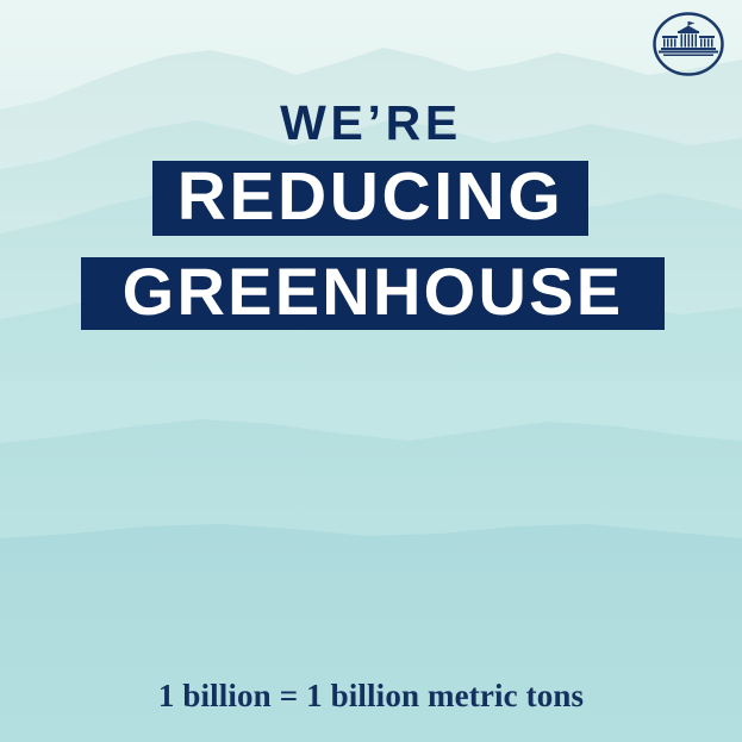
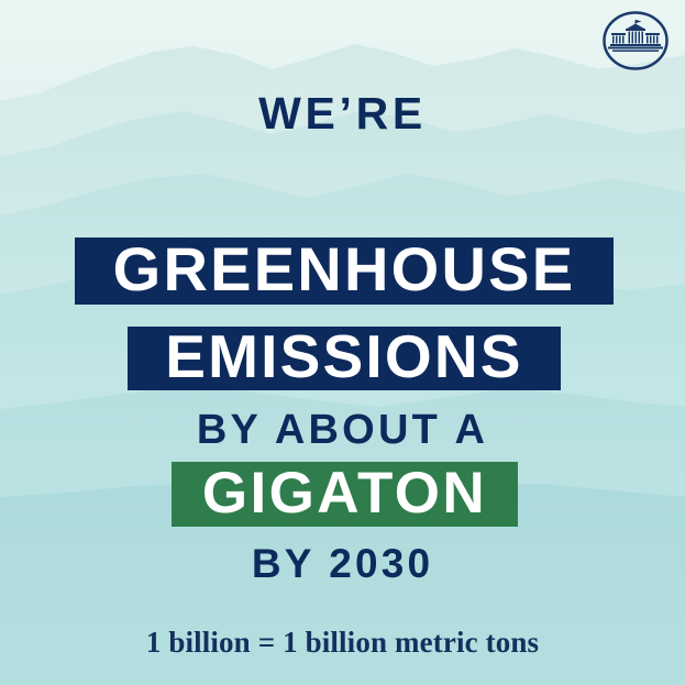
  WE’RE
- REDUCING
  GREENHOUSE
+ EMISSIONS
+ BY ABOUT A
+ GIGATON
+ BY 2030
  1 billion = 1 billion metric tons
